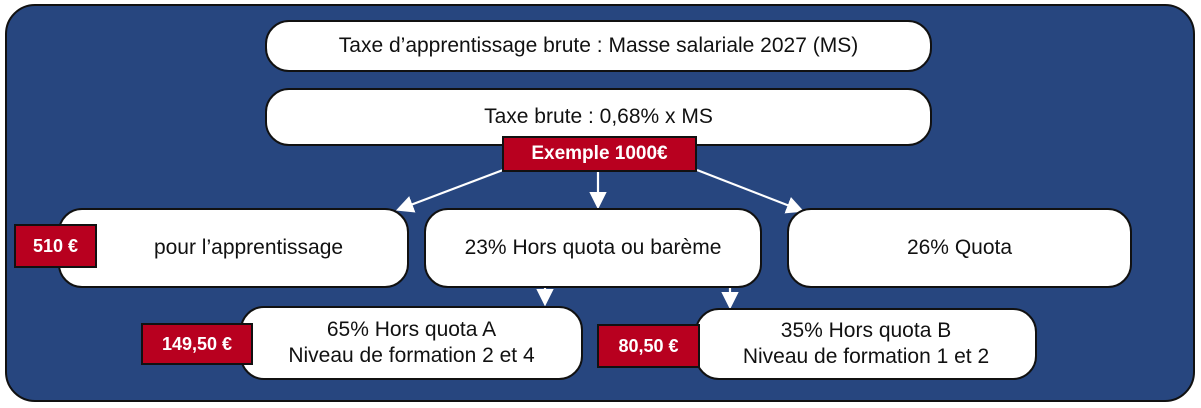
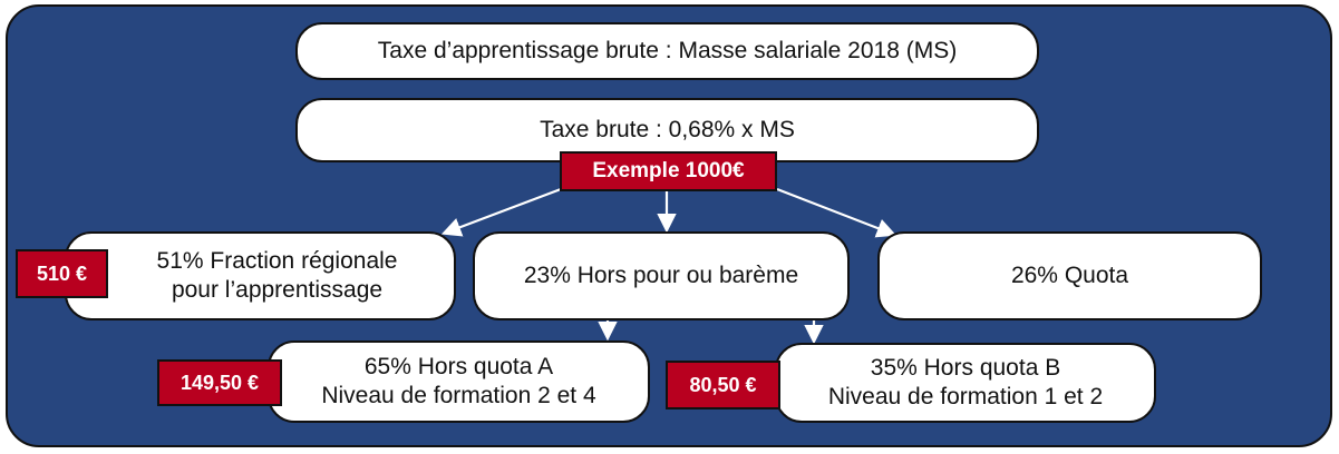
- Taxe d’apprentissage brute : Masse salariale 2027 (MS)
+ Taxe d’apprentissage brute : Masse salariale 2018 (MS)
  Taxe brute : 0,68% x MS
  Exemple 1000€
+ 51% Fraction régionale
  pour l’apprentissage
- 23% Hors quota ou barème
+ 23% Hors pour ou barème
  26% Quota
  510 €
  65% Hors quota A
  Niveau de formation 2 et 4
  149,50 €
  35% Hors quota B
  Niveau de formation 1 et 2
  80,50 €
